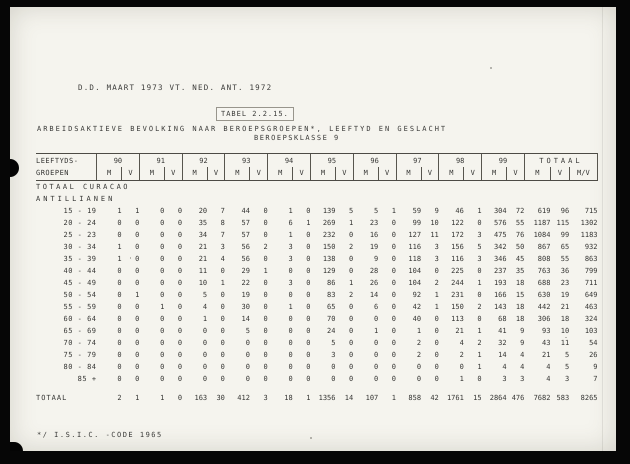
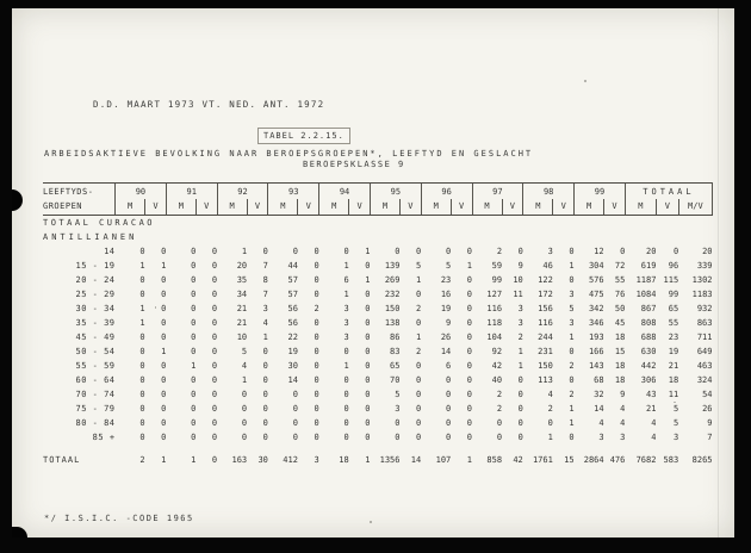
  D.D. MAART 1973 VT. NED. ANT. 1972
  TABEL 2.2.15.
  ARBEIDSAKTIEVE BEVOLKING NAAR BEROEPSGROEPEN*, LEEFTYD EN GESLACHT
  BEROEPSKLASSE 9
  LEEFTYDS-	90	91	92	93	94	95	96	97	98	99	TOTAAL
  GROEPEN	M	V	M	V	M	V	M	V	M	V	M	V	M	V	M	V	M	V	M	V	M	V	M/V
  TOTAAL CURACAO
  ANTILLIANEN
+ 14	0	0	0	0	1	0	0	0	0	1	0	0	0	0	2	0	3	0	12	0	20	0	20
- 15 - 19	1	1	0	0	20	7	44	0	1	0	139	5	5	1	59	9	46	1	304	72	619	96	715
+ 15 - 19	1	1	0	0	20	7	44	0	1	0	139	5	5	1	59	9	46	1	304	72	619	96	339
  20 - 24	0	0	0	0	35	8	57	0	6	1	269	1	23	0	99	10	122	0	576	55	1187	115	1302
- 25 - 23	0	0	0	0	34	7	57	0	1	0	232	0	16	0	127	11	172	3	475	76	1084	99	1183
+ 25 - 29	0	0	0	0	34	7	57	0	1	0	232	0	16	0	127	11	172	3	475	76	1084	99	1183
  30 - 34	1	0	0	0	21	3	56	2	3	0	150	2	19	0	116	3	156	5	342	50	867	65	932
  35 - 39	1	0	0	0	21	4	56	0	3	0	138	0	9	0	118	3	116	3	346	45	808	55	863
- 40 - 44	0	0	0	0	11	0	29	1	0	0	129	0	28	0	104	0	225	0	237	35	763	36	799
  45 - 49	0	0	0	0	10	1	22	0	3	0	86	1	26	0	104	2	244	1	193	18	688	23	711
  50 - 54	0	1	0	0	5	0	19	0	0	0	83	2	14	0	92	1	231	0	166	15	630	19	649
  55 - 59	0	0	1	0	4	0	30	0	1	0	65	0	6	0	42	1	150	2	143	18	442	21	463
  60 - 64	0	0	0	0	1	0	14	0	0	0	70	0	0	0	40	0	113	0	68	18	306	18	324
- 65 - 69	0	0	0	0	0	0	5	0	0	0	24	0	1	0	1	0	21	1	41	9	93	10	103
  70 - 74	0	0	0	0	0	0	0	0	0	0	5	0	0	0	2	0	4	2	32	9	43	11	54
  75 - 79	0	0	0	0	0	0	0	0	0	0	3	0	0	0	2	0	2	1	14	4	21	5	26
  80 - 84	0	0	0	0	0	0	0	0	0	0	0	0	0	0	0	0	0	1	4	4	4	5	9
  85 +	0	0	0	0	0	0	0	0	0	0	0	0	0	0	0	0	1	0	3	3	4	3	7
  TOTAAL	2	1	1	0	163	30	412	3	18	1	1356	14	107	1	858	42	1761	15	2864	476	7682	583	8265
  */ I.S.I.C. -CODE 1965
